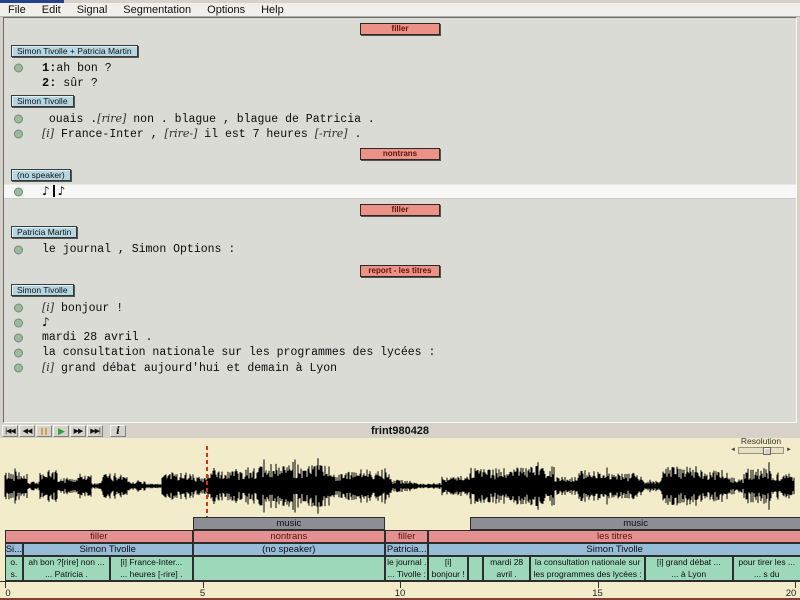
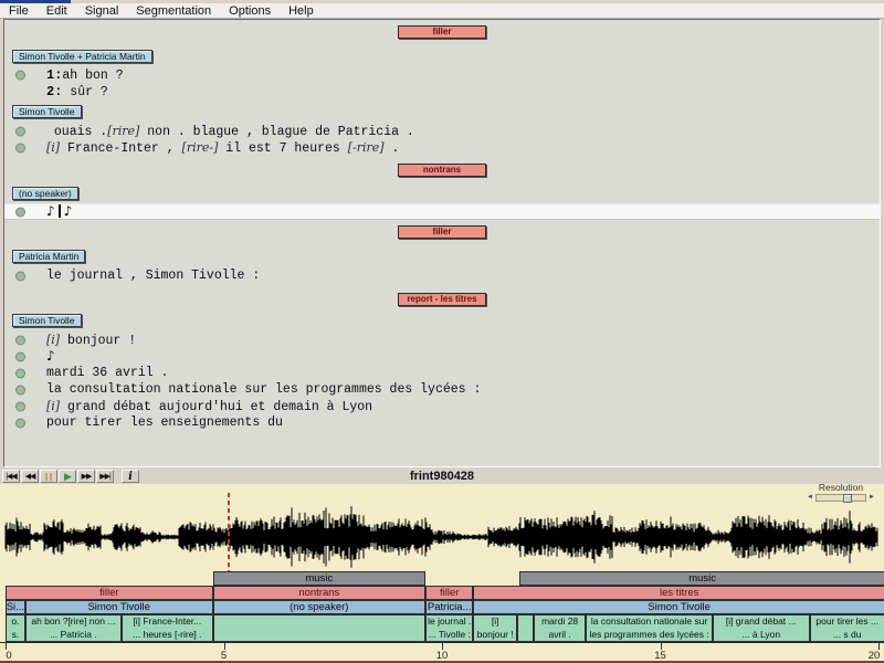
  File
  Edit
  Signal
  Segmentation
  Options
  Help
  filler
  Simon Tivolle + Patricia Martin
  1:ah bon ?
  2: sûr ?
  Simon Tivolle
  ouais .[rire] non . blague , blague de Patricia .
  [i] France-Inter , [rire-] il est 7 heures [-rire] .
  nontrans
  (no speaker)
  ♪ ♪
  filler
  Patricia Martin
- le journal , Simon Options :
+ le journal , Simon Tivolle :
  report - les titres
  Simon Tivolle
  [i] bonjour !
  ♪
- mardi 28 avril .
+ mardi 36 avril .
  la consultation nationale sur les programmes des lycées :
  [i] grand débat aujourd'hui et demain à Lyon
+ pour tirer les enseignements du
  ▶
  i
  frint980428
  Resolution
  music
  music
  filler
  nontrans
  filler
  les titres
  Si...
  Simon Tivolle
  (no speaker)
  Patricia...
  Simon Tivolle
  o.
  s.
  ah bon ?[rire] non ...
  ... Patricia .
  [i] France-Inter...
  ... heures [-rire] .
  le journal .
  ... Tivolle :
  [i]
  bonjour !
  mardi 28
  avril .
  la consultation nationale sur
  les programmes des lycées :
  [i] grand débat ...
  ... à Lyon
  pour tirer les ...
  ... s du
  0
  5
  10
  15
  20
